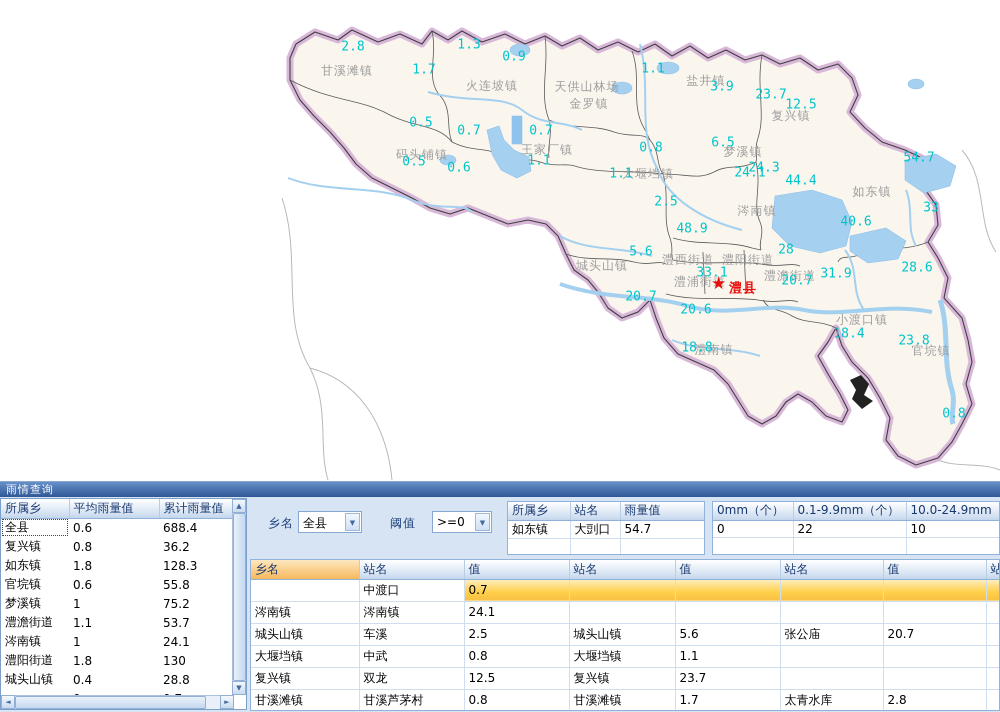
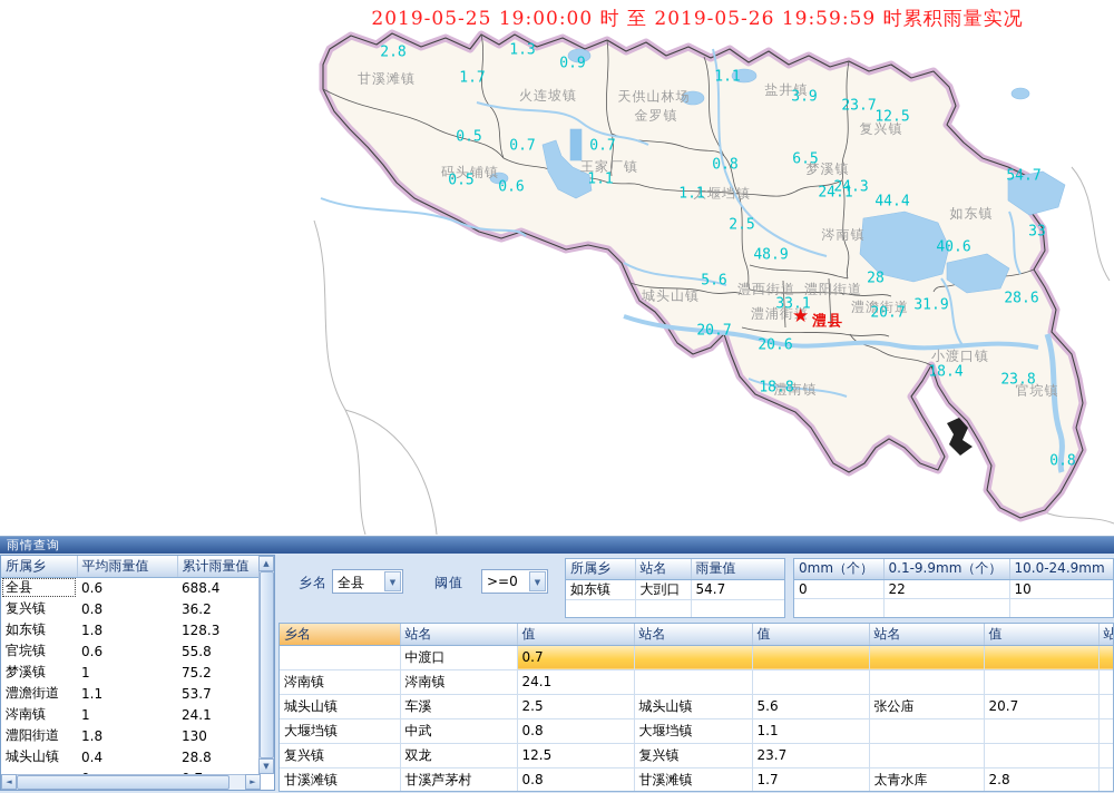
  甘溪滩镇
  火连坡镇
  天供山林场
  金罗镇
  盐井镇
  复兴镇
  码头铺镇
  王家厂镇
  大堰垱镇
  梦溪镇
  如东镇
  涔南镇
  城头山镇
  澧西街道
  澧阳街道
  澧浦街道
  澧澹街道
  澧南镇
  小渡口镇
  官垸镇
  2.8
  1.3
  0.9
  1.7
  1.1
  3.9
  23.7
  12.5
  0.5
  0.7
  0.7
  0.5
  0.6
  1.1
  0.8
  6.5
  24.3
  24.1
  44.4
  1.1
  2.5
  48.9
  5.6
  54.7
  33
  40.6
  28
  33.1
  20.7
  31.9
  28.6
  20.7
  20.6
  18.8
  18.4
  23.8
  0.8
+ 2019-05-25 19:00:00 时 至 2019-05-26 19:59:59 时累积雨量实况
  ★
  澧县
  雨情查询
  所属乡	平均雨量值	累计雨量值
  全县	0.6	688.4
  复兴镇	0.8	36.2
  如东镇	1.8	128.3
  官垸镇	0.6	55.8
  梦溪镇	1	75.2
  澧澹街道	1.1	53.7
  涔南镇	1	24.1
  澧阳街道	1.8	130
  城头山镇	0.4	28.8
  ▲
  ▼
  ◄
  ►
  乡名
  全县
  ▼
  阈值
  >=0
  ▼
  所属乡	站名	雨量值
  如东镇	大剅口	54.7
  0mm（个）	0.1-9.9mm（个）	10.0-24.9mm（
  0	22	10
  乡名	站名	值	站名	值	站名	值	站
  	中渡口	0.7
  涔南镇	涔南镇	24.1
  城头山镇	车溪	2.5	城头山镇	5.6	张公庙	20.7
  大堰垱镇	中武	0.8	大堰垱镇	1.1
  复兴镇	双龙	12.5	复兴镇	23.7
  甘溪滩镇	甘溪芦茅村	0.8	甘溪滩镇	1.7	太青水库	2.8
